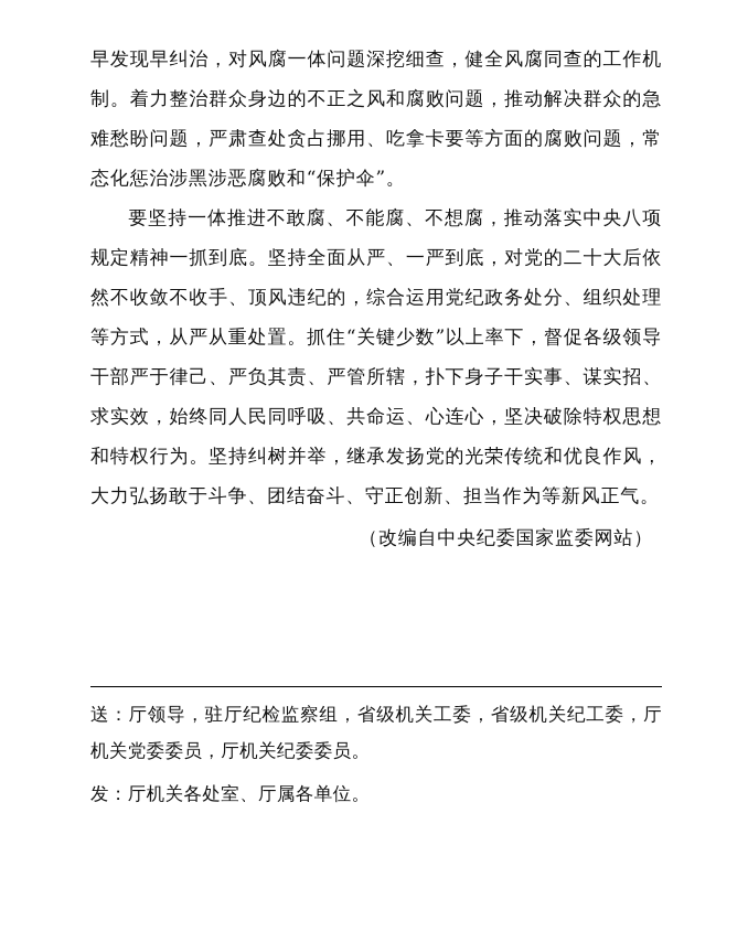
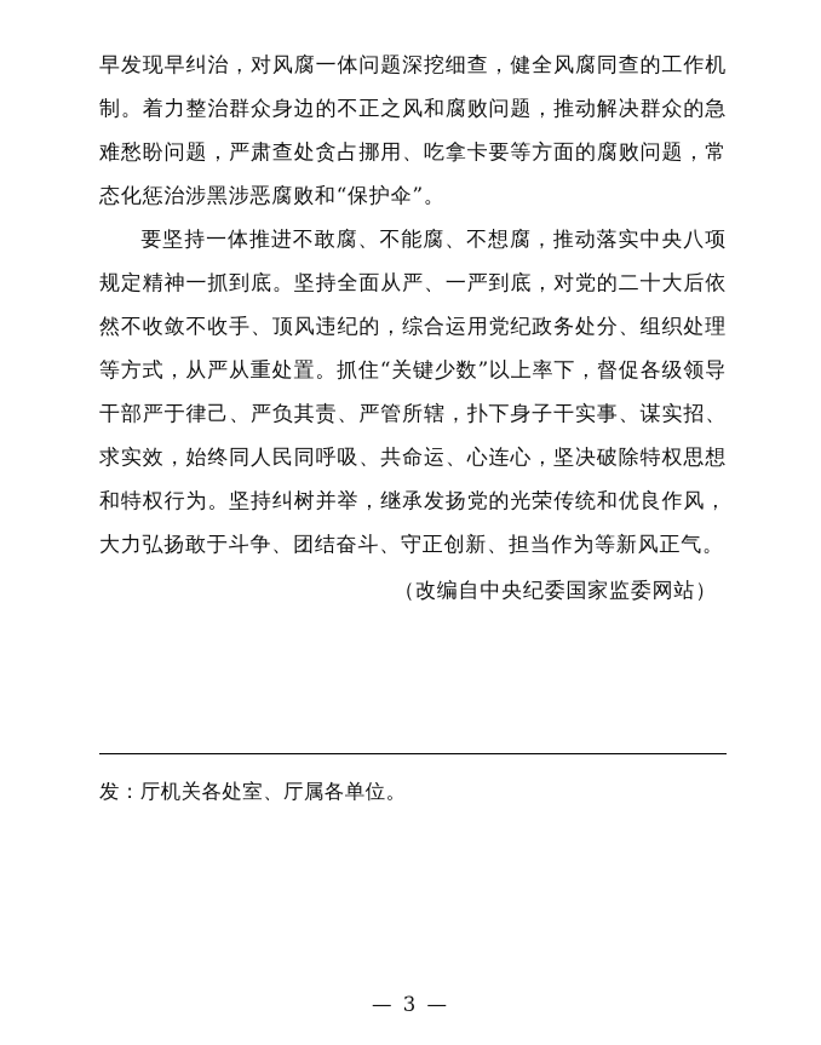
  早发现早纠治，对风腐一体问题深挖细查，健全风腐同查的工作机制。着力整治群众身边的不正之风和腐败问题，推动解决群众的急难愁盼问题，严肃查处贪占挪用、吃拿卡要等方面的腐败问题，常态化惩治涉黑涉恶腐败和“保护伞”。
  要坚持一体推进不敢腐、不能腐、不想腐，推动落实中央八项规定精神一抓到底。坚持全面从严、一严到底，对党的二十大后依然不收敛不收手、顶风违纪的，综合运用党纪政务处分、组织处理等方式，从严从重处置。抓住“关键少数”以上率下，督促各级领导干部严于律己、严负其责、严管所辖，扑下身子干实事、谋实招、求实效，始终同人民同呼吸、共命运、心连心，坚决破除特权思想和特权行为。坚持纠树并举，继承发扬党的光荣传统和优良作风，大力弘扬敢于斗争、团结奋斗、守正创新、担当作为等新风正气。
  （改编自中央纪委国家监委网站）
- 送：厅领导，驻厅纪检监察组，省级机关工委，省级机关纪工委，厅机关党委委员，厅机关纪委委员。
  发：厅机关各处室、厅属各单位。
+ — 3 —
